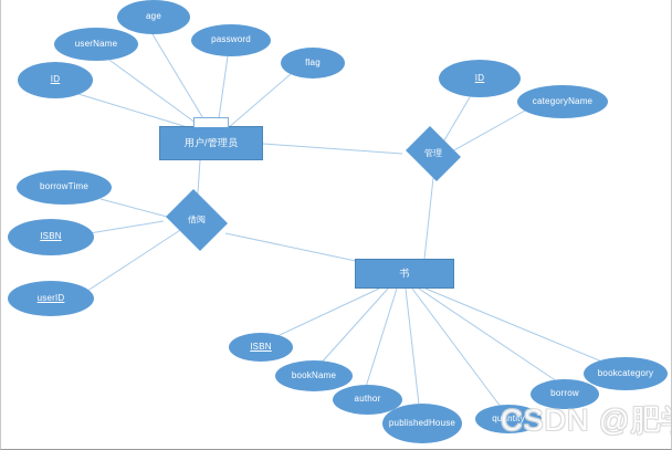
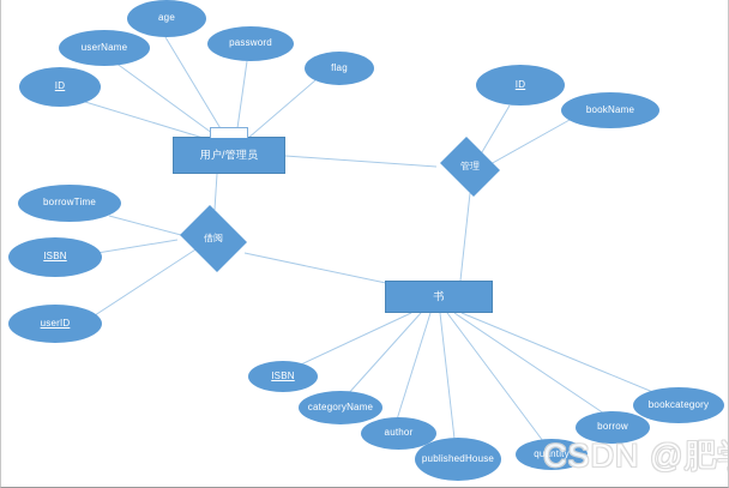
  ID
  userName
  age
  password
  flag
  ID
- categoryName
+ bookName
  borrowTime
  ISBN
  userID
  ISBN
- bookName
+ categoryName
  author
  publishedHouse
  quantity
  borrow
  bookcategory
  用户/管理员
  书
  借阅
  管理
  CSDN @肥
